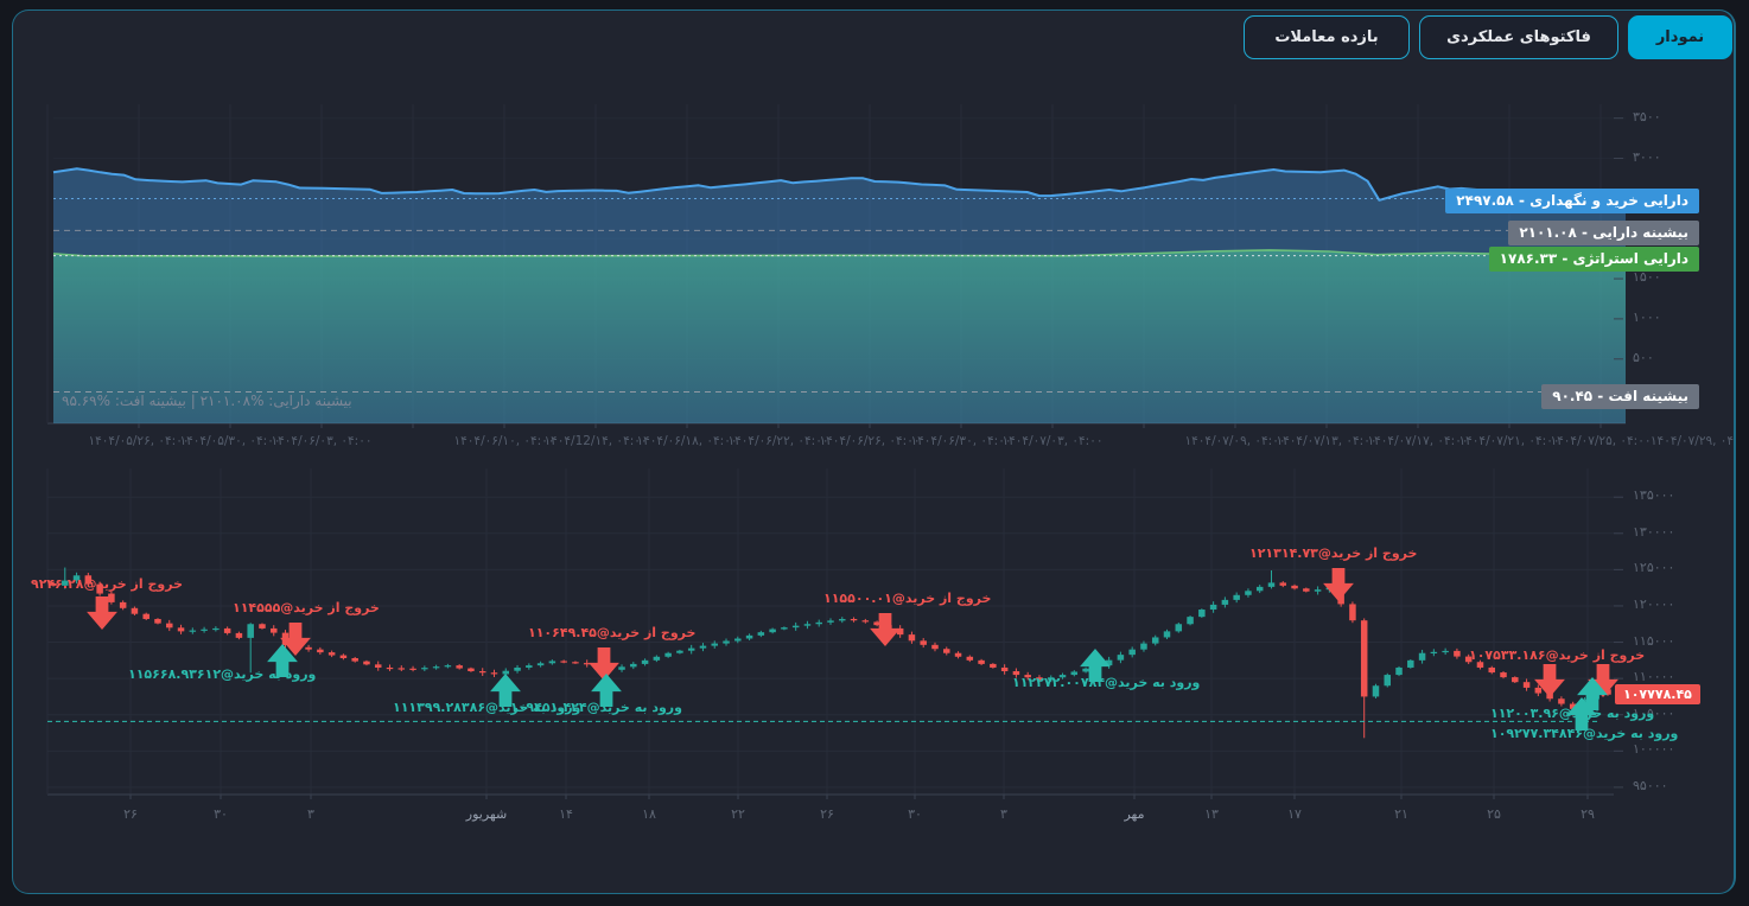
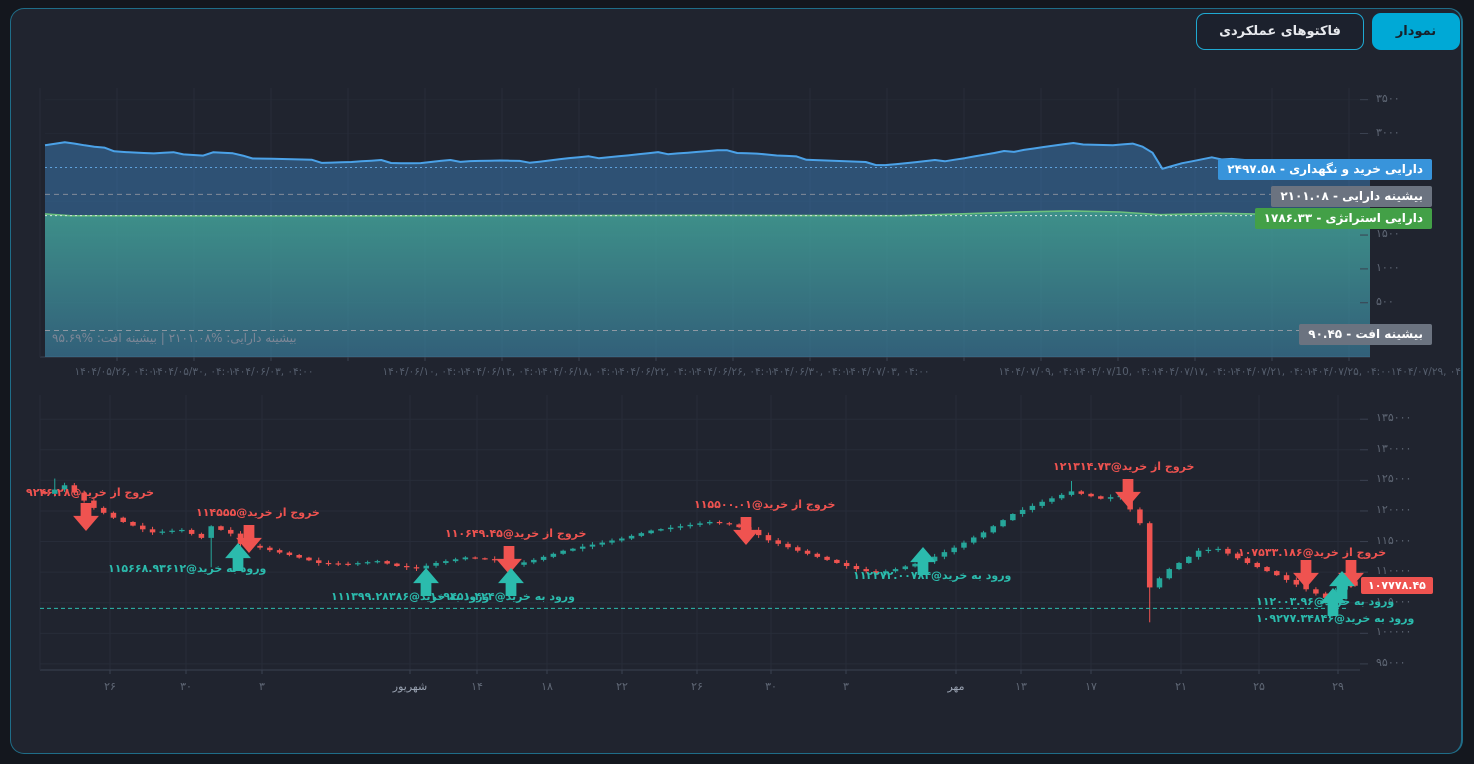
  نمودار
  فاکتوهای عملکردی
- بازده معاملات
  دارایی خرید و نگهداری - ۲۴۹۷.۵۸
  بیشینه دارایی - ۲۱۰۱.۰۸
  دارایی استراتژی - ۱۷۸۶.۳۳
  بیشینه افت - ۹۰.۴۵
  بیشینه دارایی: %۲۱۰۱.۰۸ | بیشینه افت: %۹۵.۶۹
  ۱۰۷۷۷۸.۴۵
  ۳۵۰۰
  ۳۰۰۰
  ۱۵۰۰
  ۱۰۰۰
  ۵۰۰
  ۱۴۰۴/۰۵/۲۶, ۰۴:۰۰
  ۱۴۰۴/۰۵/۳۰, ۰۴:۰۰
  ۱۴۰۴/۰۶/۰۳, ۰۴:۰۰
  ۱۴۰۴/۰۶/۱۰, ۰۴:۰۰
- ۱۴۰۴/12/۱۴, ۰۴:۰۰
+ ۱۴۰۴/۰۶/۱۴, ۰۴:۰۰
  ۱۴۰۴/۰۶/۱۸, ۰۴:۰۰
  ۱۴۰۴/۰۶/۲۲, ۰۴:۰۰
  ۱۴۰۴/۰۶/۲۶, ۰۴:۰۰
  ۱۴۰۴/۰۶/۳۰, ۰۴:۰۰
  ۱۴۰۴/۰۷/۰۳, ۰۴:۰۰
  ۱۴۰۴/۰۷/۰۹, ۰۴:۰۰
- ۱۴۰۴/۰۷/۱۳, ۰۴:۰۰
+ ۱۴۰۴/۰۷/10, ۰۴:۰۰
  ۱۴۰۴/۰۷/۱۷, ۰۴:۰۰
  ۱۴۰۴/۰۷/۲۱, ۰۴:۰۰
  ۱۴۰۴/۰۷/۲۵, ۰۴:۰۰
  ۱۴۰۴/۰۷/۲۹, ۰۴
  ۱۳۵۰۰۰
  ۱۳۰۰۰۰
  ۱۲۵۰۰۰
  ۱۲۰۰۰۰
  ۱۱۵۰۰۰
  ۱۱۰۰۰۰
  ۱۰۵۰۰۰
  ۱۰۰۰۰۰
  ۹۵۰۰۰
  ۲۶
  ۳۰
  ۳
  شهریور
  ۱۴
  ۱۸
  ۲۲
  ۲۶
  ۳۰
  ۳
  مهر
  ۱۳
  ۱۷
  ۲۱
  ۲۵
  ۲۹
  خروج از خرید@۹۲۴۶.۲۸
  خروج از خرید@۱۱۴۵۵۵
  خروج از خرید@۱۱۰۶۴۹.۴۵
  خروج از خرید@۱۱۵۵۰۰.۰۱
  خروج از خرید@۱۲۱۳۱۴.۷۳
  خروج از خرید@۱۰۷۵۳۳.۱۸۶
  وروده خرید@۱۱۵۶۶۸.۹۳۶۱۲
  ورود به خرید@۱۱۱۳۹۹.۲۸۳۸۶
  ورود به خرید@۱۰۹۴۵۱.۴۲۴
  ورود به خرید@۱۱۲۲۷۲.۰۰۷۸۴
  ورود به خ@۱۱۲۰۰۳.۹۶
  ورود به خرید@۱۰۹۲۷۷.۳۴۸۴۶
